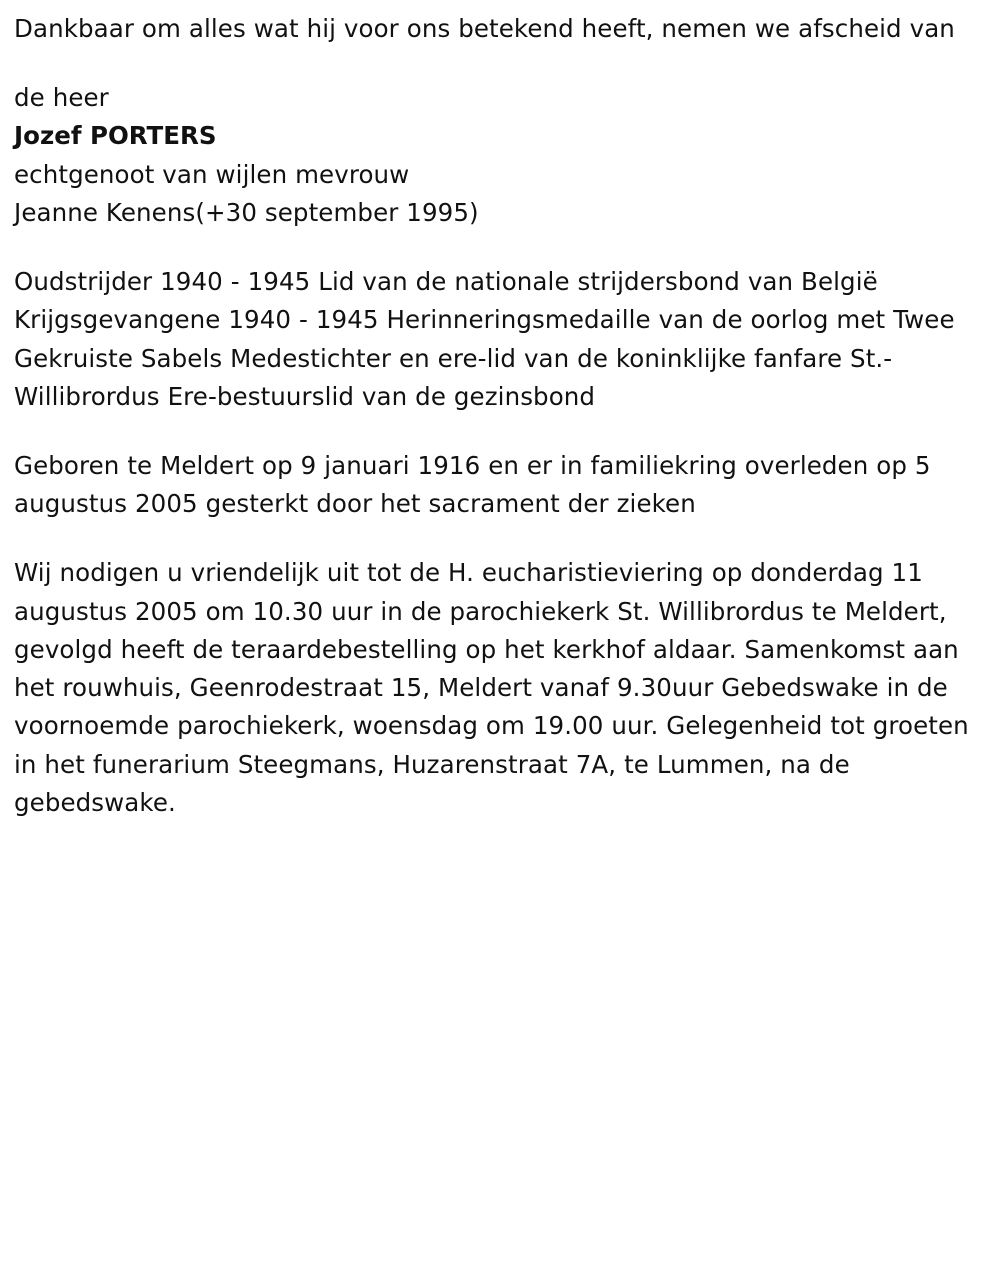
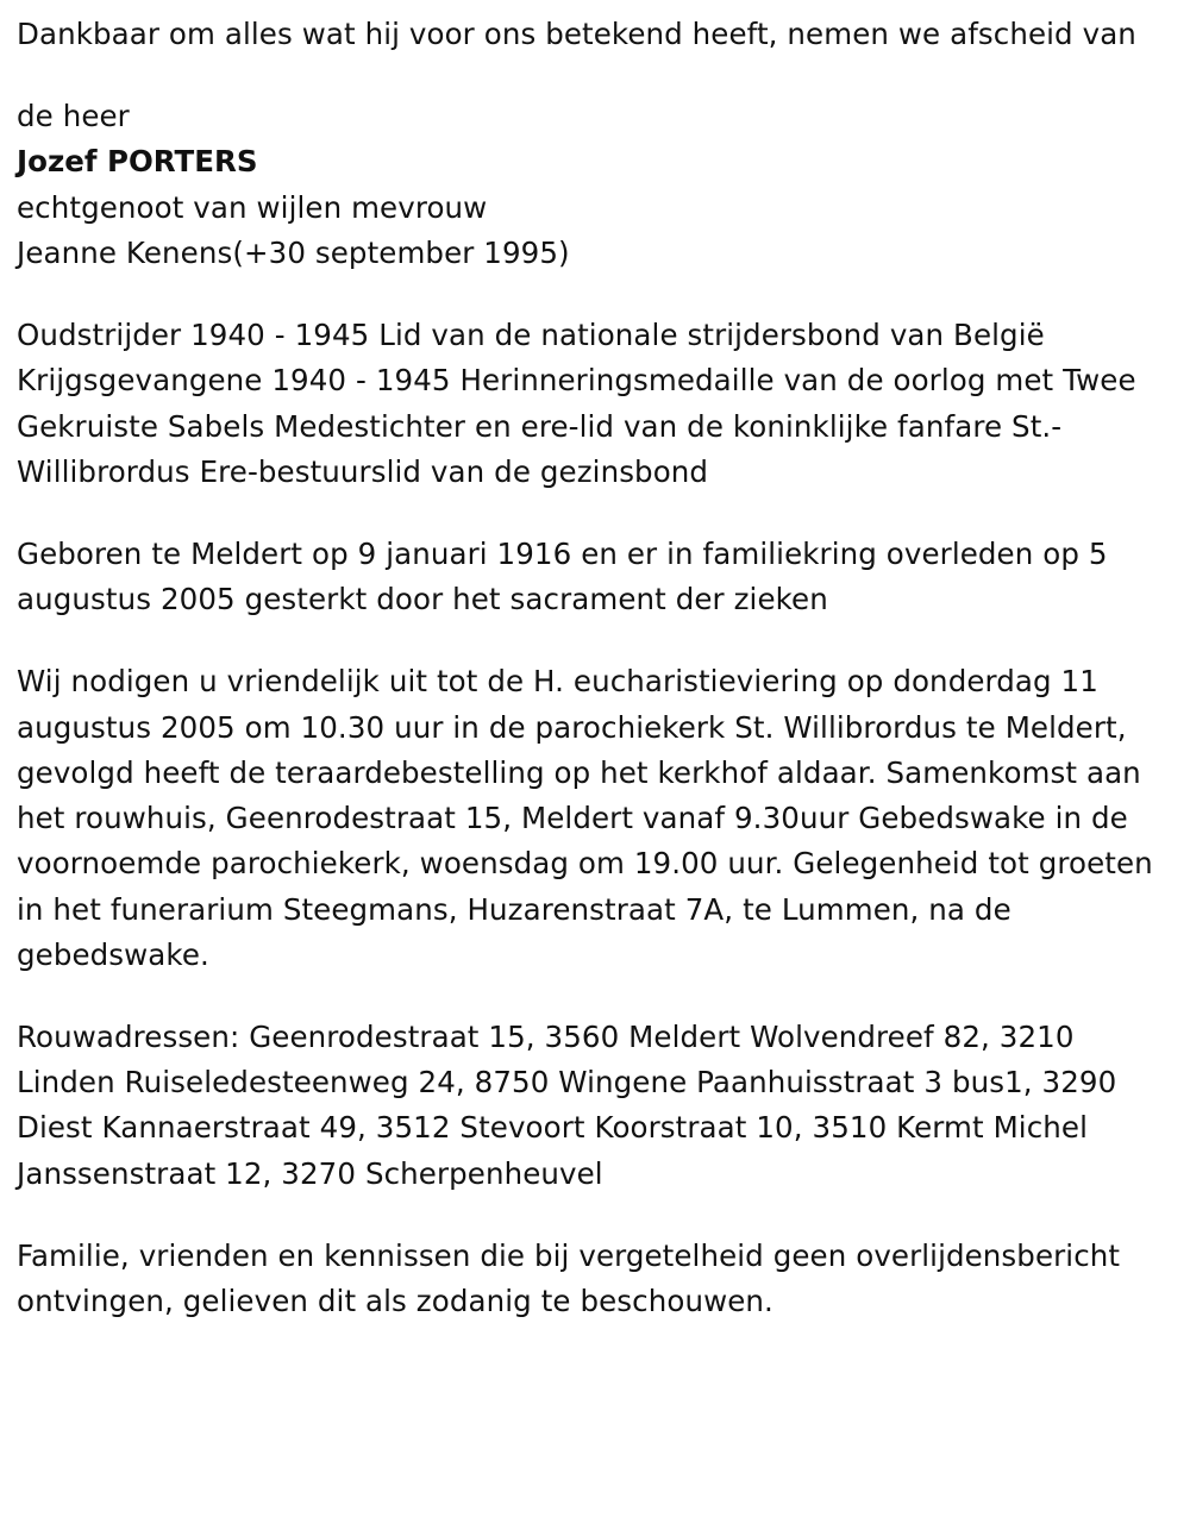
  Dankbaar om alles wat hij voor ons betekend heeft, nemen we afscheid van
  de heer
  Jozef PORTERS
  echtgenoot van wijlen mevrouw
  Jeanne Kenens(+30 september 1995)
  Oudstrijder 1940 - 1945 Lid van de nationale strijdersbond van België Krijgsgevangene 1940 - 1945 Herinneringsmedaille van de oorlog met Twee Gekruiste Sabels Medestichter en ere-lid van de koninklijke fanfare St.-Willibrordus Ere-bestuurslid van de gezinsbond
  Geboren te Meldert op 9 januari 1916 en er in familiekring overleden op 5 augustus 2005 gesterkt door het sacrament der zieken
  Wij nodigen u vriendelijk uit tot de H. eucharistieviering op donderdag 11 augustus 2005 om 10.30 uur in de parochiekerk St. Willibrordus te Meldert, gevolgd heeft de teraardebestelling op het kerkhof aldaar. Samenkomst aan het rouwhuis, Geenrodestraat 15, Meldert vanaf 9.30uur Gebedswake in de voornoemde parochiekerk, woensdag om 19.00 uur. Gelegenheid tot groeten in het funerarium Steegmans, Huzarenstraat 7A, te Lummen, na de gebedswake.
+ Rouwadressen: Geenrodestraat 15, 3560 Meldert Wolvendreef 82, 3210 Linden Ruiseledesteenweg 24, 8750 Wingene Paanhuisstraat 3 bus1, 3290 Diest Kannaerstraat 49, 3512 Stevoort Koorstraat 10, 3510 Kermt Michel Janssenstraat 12, 3270 Scherpenheuvel
+ Familie, vrienden en kennissen die bij vergetelheid geen overlijdensbericht ontvingen, gelieven dit als zodanig te beschouwen.
